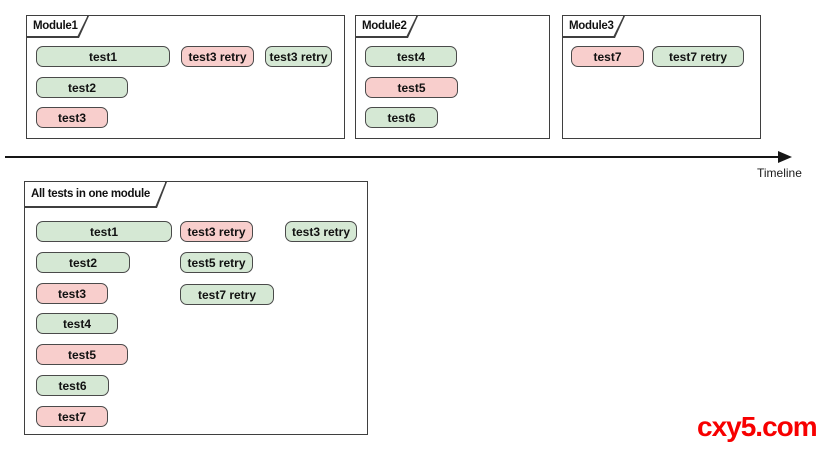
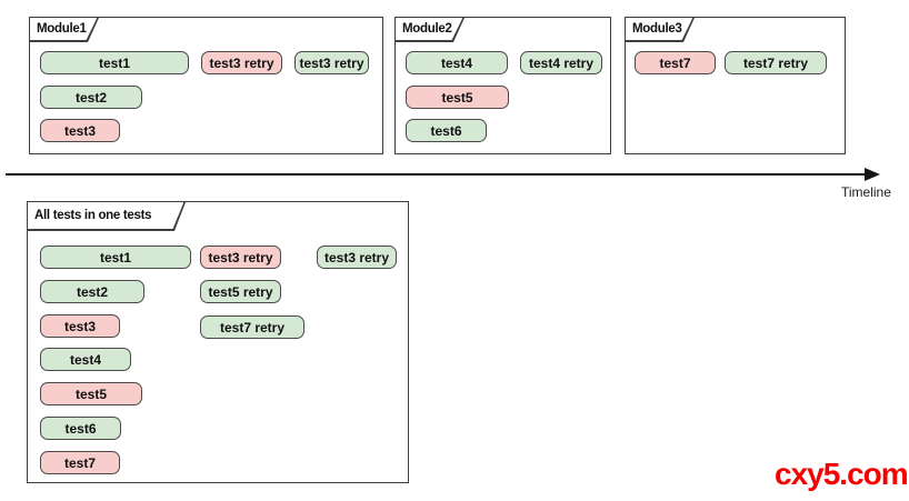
  Module1
  test1
  test3 retry
  test3 retry
  test2
  test3
  Module2
  test4
+ test4 retry
  test5
  test6
  Module3
  test7
  test7 retry
  Timeline
- All tests in one module
+ All tests in one tests
  test1
  test3 retry
  test3 retry
  test2
  test5 retry
  test3
  test7 retry
  test4
  test5
  test6
  test7
  cxy5.com
